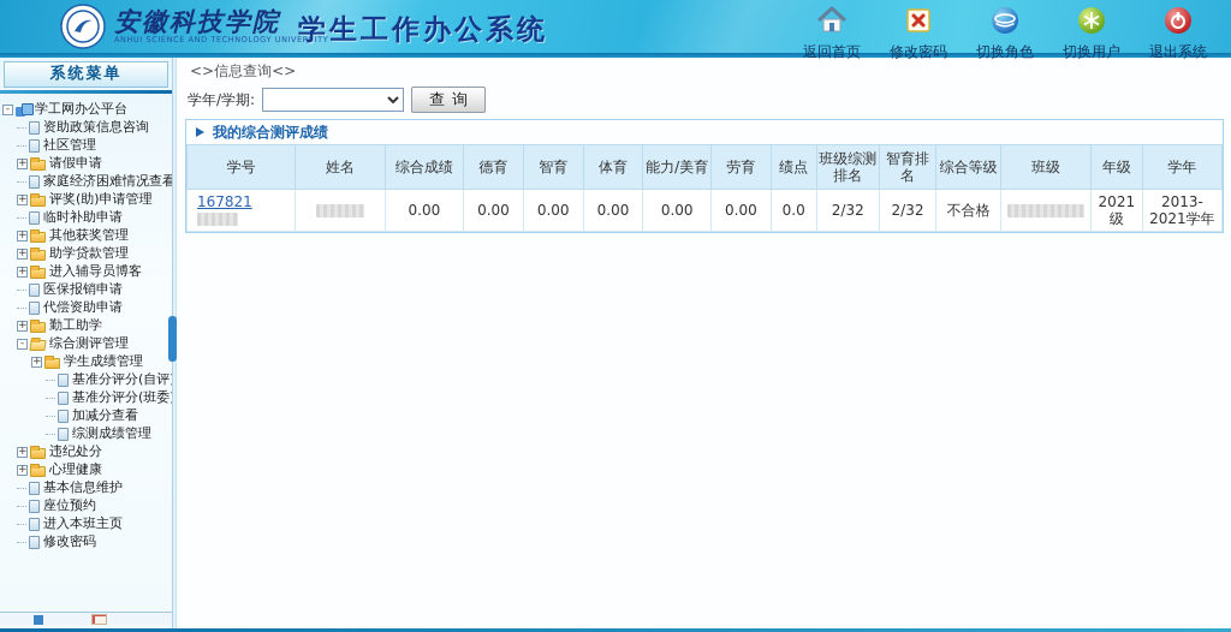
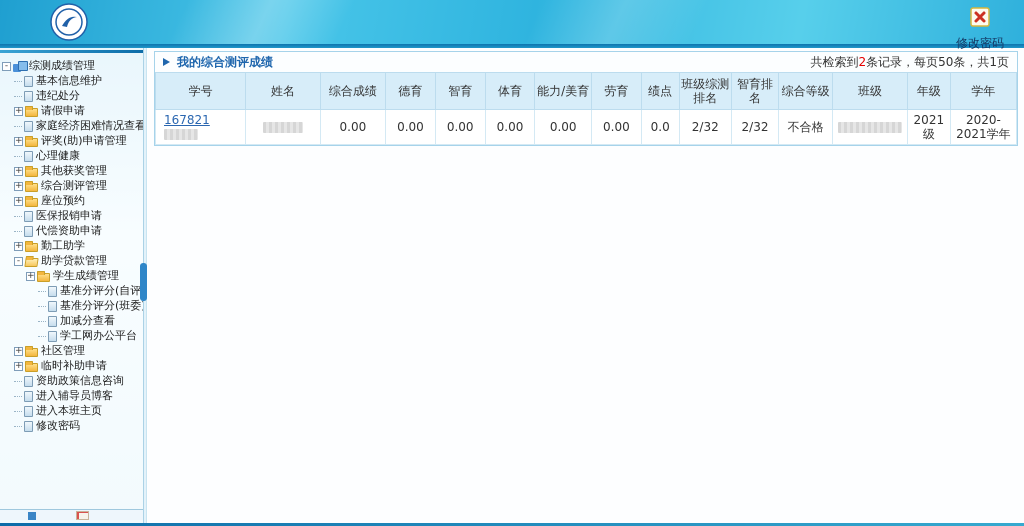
- 安徽科技学院
- ANHUI SCIENCE AND TECHNOLOGY UNIVERSITY
- 学生工作办公系统
- 返回首页
  修改密码
- 切换角色
- 切换用户
- 退出系统
- 系统菜单
  -
- 学工网办公平台
+ 综测成绩管理
- 资助政策信息咨询
+ 基本信息维护
- 社区管理
+ 违纪处分
  +
  请假申请
  家庭经济困难情况查看
  +
  评奖(助)申请管理
- 临时补助申请
+ 心理健康
  +
  其他获奖管理
  +
- 助学贷款管理
+ 综合测评管理
  +
- 进入辅导员博客
+ 座位预约
  医保报销申请
  代偿资助申请
  +
  勤工助学
  -
- 综合测评管理
+ 助学贷款管理
  +
  学生成绩管理
  基准分评分(自评
  基准分评分(班委
  加减分查看
- 综测成绩管理
+ 学工网办公平台
  +
- 违纪处分
+ 社区管理
  +
- 心理健康
+ 临时补助申请
- 基本信息维护
+ 资助政策信息咨询
- 座位预约
+ 进入辅导员博客
  进入本班主页
  修改密码
- <>信息查询<>
- 学年/学期:
- 查询
  我的综合测评成绩
+ 共检索到2条记录，每页50条，共1页
  学号	姓名	综合成绩	德育	智育	体育	能力/美育	劳育	绩点	班级综测排名	智育排名	综合等级	班级	年级	学年
- 167821		0.00	0.00	0.00	0.00	0.00	0.00	0.0	2/32	2/32	不合格		2021级	2013-2021学年
+ 167821		0.00	0.00	0.00	0.00	0.00	0.00	0.0	2/32	2/32	不合格		2021级	2020-2021学年
